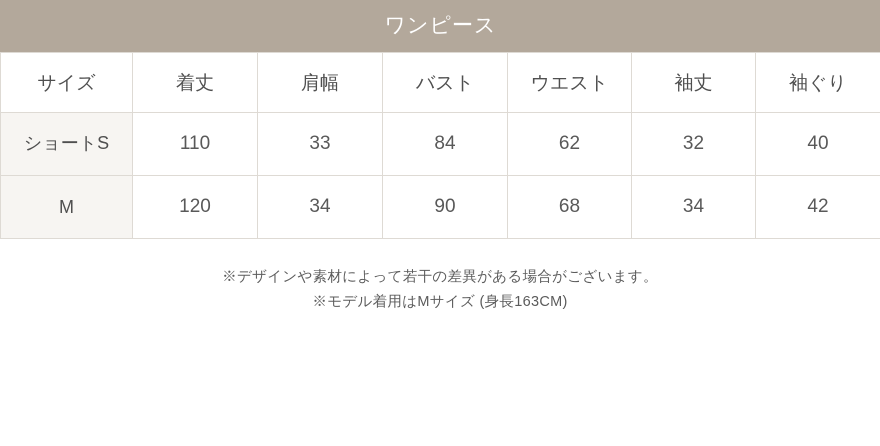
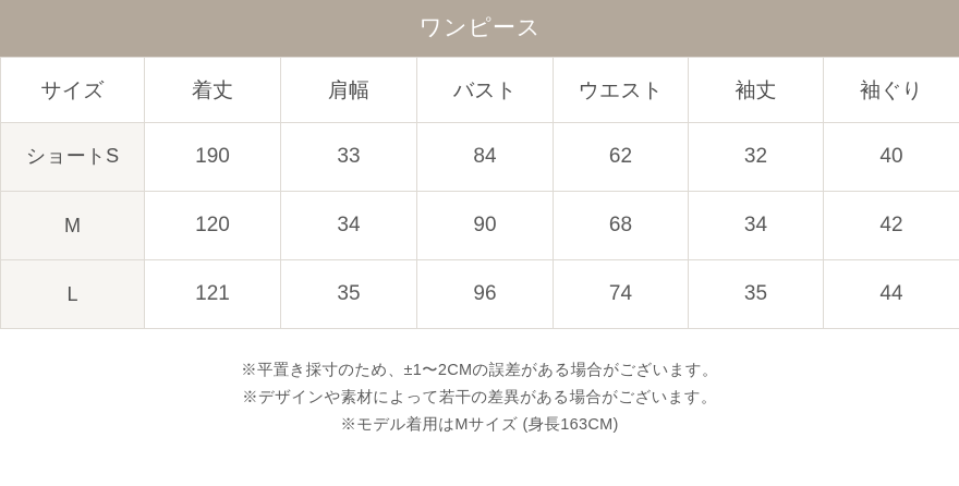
  ワンピース
  サイズ	着丈	肩幅	バスト	ウエスト	袖丈	袖ぐり
- ショートS	110	33	84	62	32	40
+ ショートS	190	33	84	62	32	40
  M	120	34	90	68	34	42
+ L	121	35	96	74	35	44
+ ※平置き採寸のため、±1〜2CMの誤差がある場合がございます。
  ※デザインや素材によって若干の差異がある場合がございます。
  ※モデル着用はMサイズ (身長163CM)
